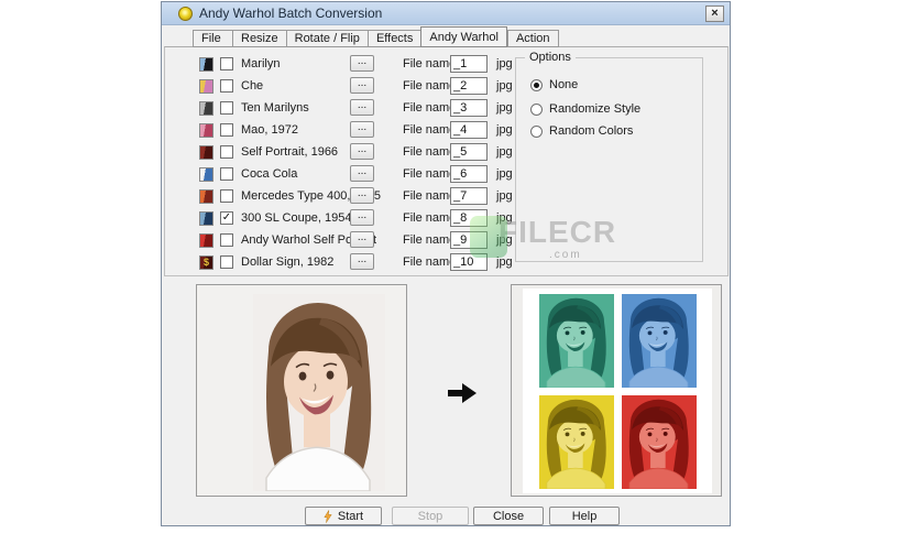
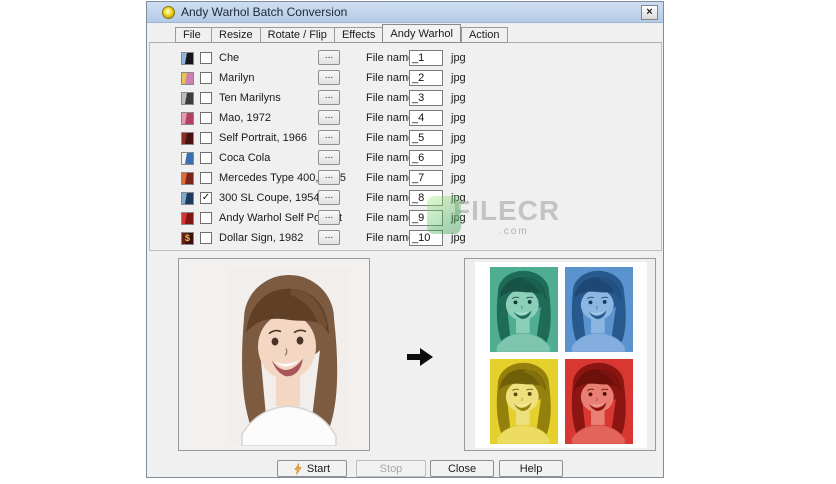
  Andy Warhol Batch Conversion
  ×
  File
  Resize
  Rotate / Flip
  Effects
  Andy Warhol
  Action
- Marilyn
+ Che
  ...
  File nam
  _1
  jpg
- Che
+ Marilyn
  ...
  File nam
  _2
  jpg
  Ten Marilyns
  ...
  File nam
  _3
  jpg
  Mao, 1972
  ...
  File nam
  _4
  jpg
  Self Portrait, 1966
  ...
  File nam
  _5
  jpg
  Coca Cola
  ...
  File nam
  _6
  jpg
  Mercedes Type 400,5
  ...
  File nam
  _7
  jpg
  ✓
  300 SL Coupe, 1954
  ...
  File nam
  _8
  jpg
  Andy Warhol Self Pt
  ...
  File nam
  _9
  jpg
  $
  Dollar Sign, 1982
  ...
  File nam
  _10
  jpg
- Options
- None
- Randomize Style
- Random Colors
  Start
  Stop
  Close
  Help
  FILECR
  .com
